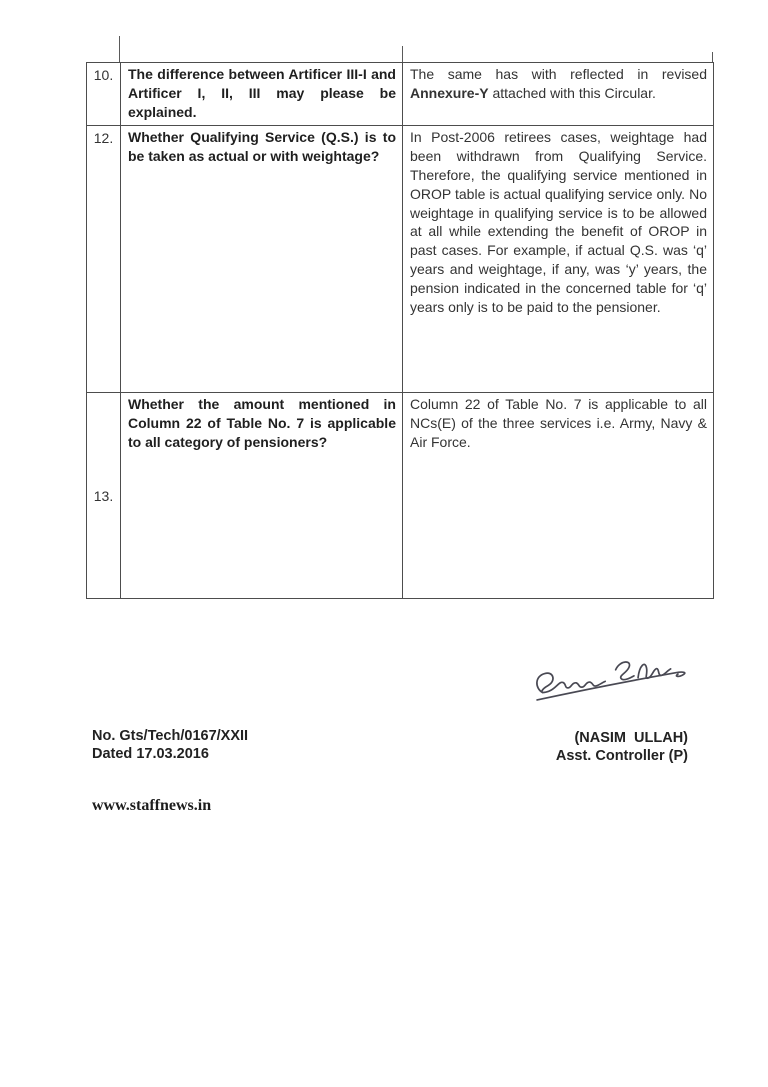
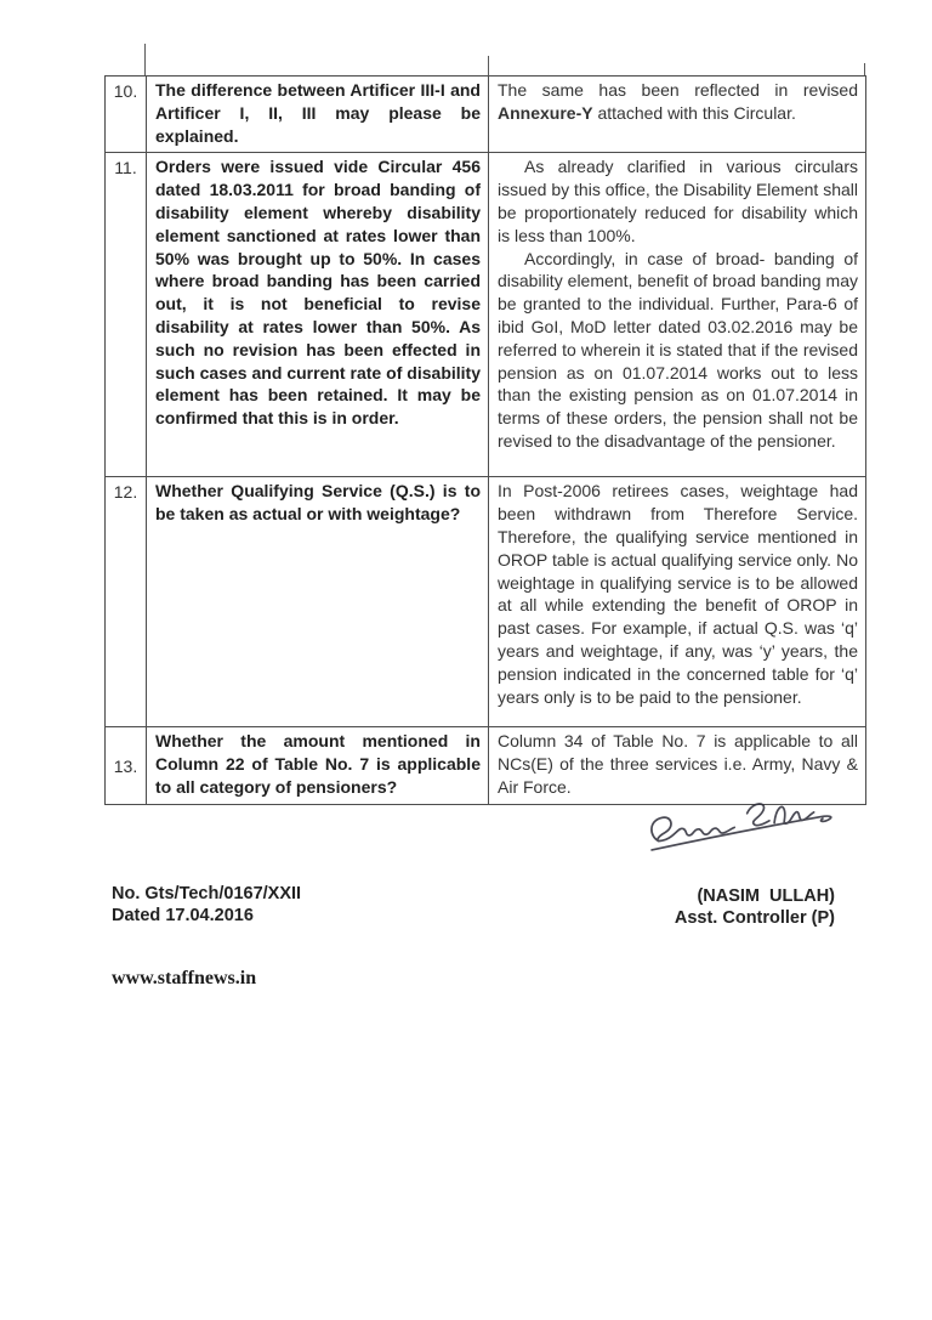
- 10.	The difference between Artificer III-I and Artificer I, II, III may please be explained.	The same has with reflected in revised Annexure-Y attached with this Circular.
+ 10.	The difference between Artificer III-I and Artificer I, II, III may please be explained.	The same has been reflected in revised Annexure-Y attached with this Circular.
+ 11.	Orders were issued vide Circular 456 dated 18.03.2011 for broad banding of disability element whereby disability element sanctioned at rates lower than 50% was brought up to 50%. In cases where broad banding has been carried out, it is not beneficial to revise disability at rates lower than 50%. As such no revision has been effected in such cases and current rate of disability element has been retained. It may be confirmed that this is in order.	As already clarified in various circulars issued by this office, the Disability Element shall be proportionately reduced for disability which is less than 100%. Accordingly, in case of broad- banding of disability element, benefit of broad banding may be granted to the individual. Further, Para-6 of ibid GoI, MoD letter dated 03.02.2016 may be referred to wherein it is stated that if the revised pension as on 01.07.2014 works out to less than the existing pension as on 01.07.2014 in terms of these orders, the pension shall not be revised to the disadvantage of the pensioner.
- 12.	Whether Qualifying Service (Q.S.) is to be taken as actual or with weightage?	In Post-2006 retirees cases, weightage had been withdrawn from Qualifying Service. Therefore, the qualifying service mentioned in OROP table is actual qualifying service only. No weightage in qualifying service is to be allowed at all while extending the benefit of OROP in past cases. For example, if actual Q.S. was ‘q’ years and weightage, if any, was ‘y’ years, the pension indicated in the concerned table for ‘q’ years only is to be paid to the pensioner.
+ 12.	Whether Qualifying Service (Q.S.) is to be taken as actual or with weightage?	In Post-2006 retirees cases, weightage had been withdrawn from Therefore Service. Therefore, the qualifying service mentioned in OROP table is actual qualifying service only. No weightage in qualifying service is to be allowed at all while extending the benefit of OROP in past cases. For example, if actual Q.S. was ‘q’ years and weightage, if any, was ‘y’ years, the pension indicated in the concerned table for ‘q’ years only is to be paid to the pensioner.
- 13.	Whether the amount mentioned in Column 22 of Table No. 7 is applicable to all category of pensioners?	Column 22 of Table No. 7 is applicable to all NCs(E) of the three services i.e. Army, Navy & Air Force.
+ 13.	Whether the amount mentioned in Column 22 of Table No. 7 is applicable to all category of pensioners?	Column 34 of Table No. 7 is applicable to all NCs(E) of the three services i.e. Army, Navy & Air Force.
  No. Gts/Tech/0167/XXII
- Dated 17.03.2016
+ Dated 17.04.2016
  (NASIM ULLAH)
  Asst. Controller (P)
  www.staffnews.in
